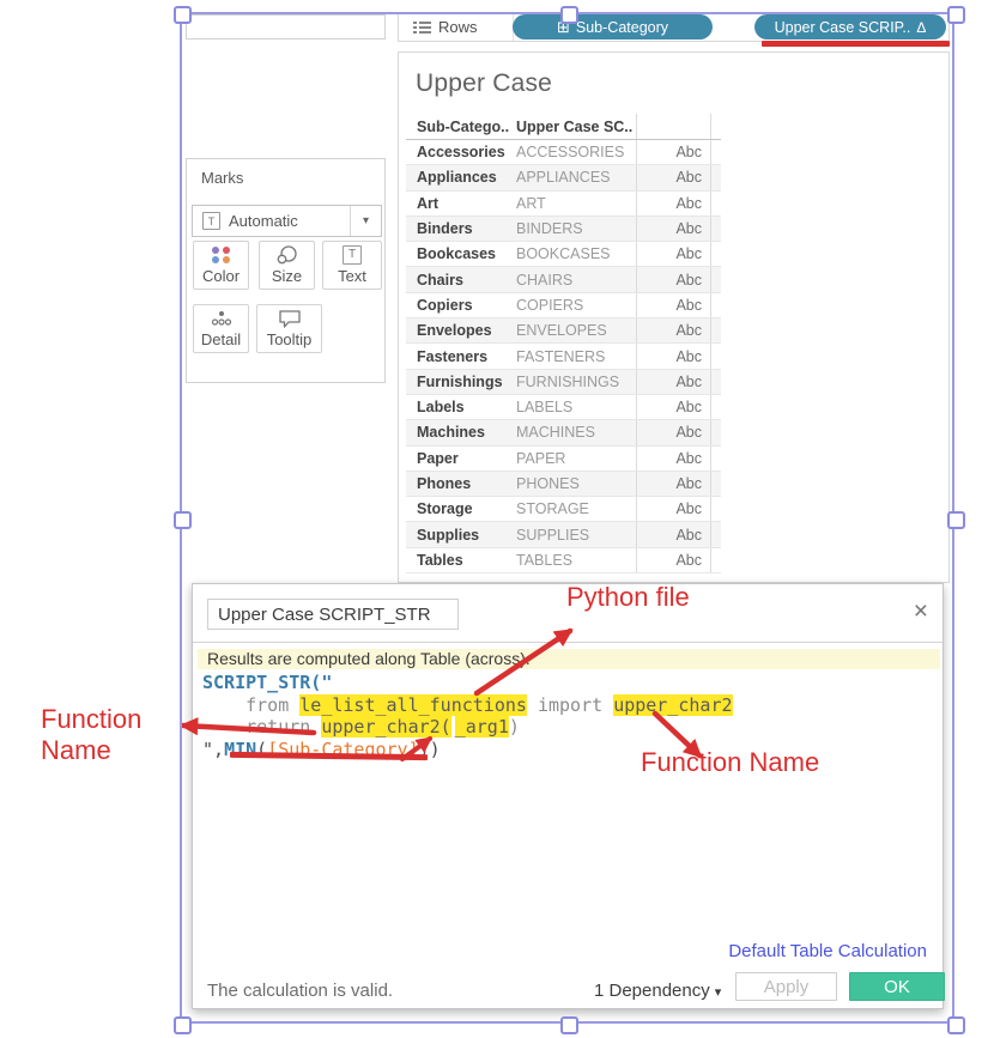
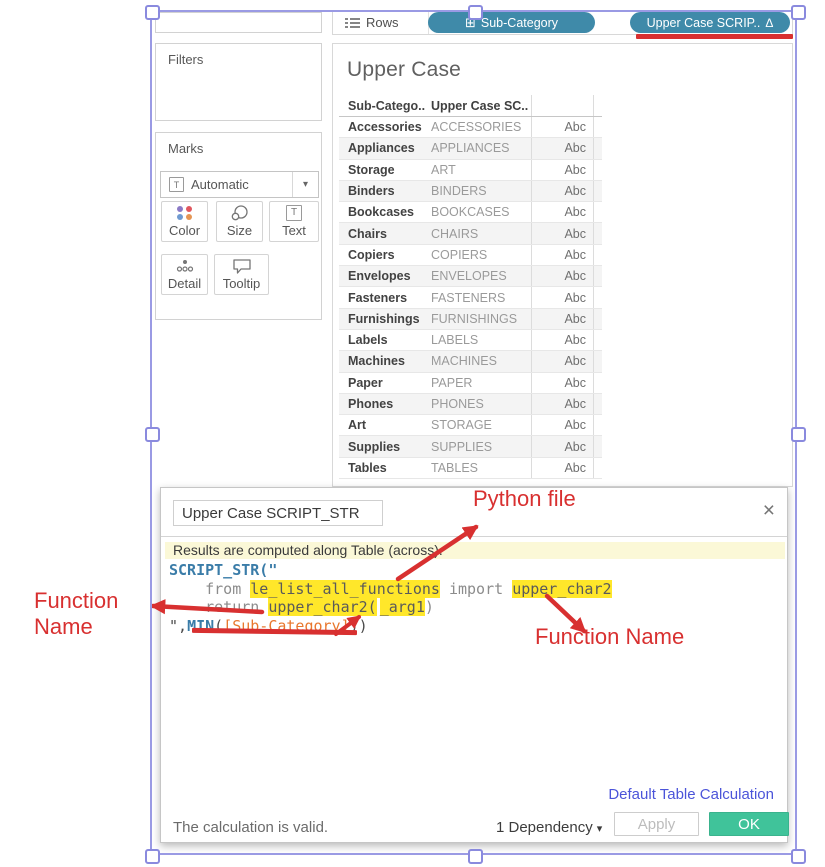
+ Filters
  Marks
  T
  Automatic
  ▾
  Color
  Size
  T
  Text
  Detail
  Tooltip
  Rows
  ⊞
  Sub-Category
  Upper Case SCRIP..
  Δ
  Upper Case
  Sub-Catego..
  Upper Case SC..
  Accessories
  ACCESSORIES
  Abc
  Appliances
  APPLIANCES
  Abc
- Art
+ Storage
  ART
  Abc
  Binders
  BINDERS
  Abc
  Bookcases
  BOOKCASES
  Abc
  Chairs
  CHAIRS
  Abc
  Copiers
  COPIERS
  Abc
  Envelopes
  ENVELOPES
  Abc
  Fasteners
  FASTENERS
  Abc
  Furnishings
  FURNISHINGS
  Abc
  Labels
  LABELS
  Abc
  Machines
  MACHINES
  Abc
  Paper
  PAPER
  Abc
  Phones
  PHONES
  Abc
- Storage
+ Art
  STORAGE
  Abc
  Supplies
  SUPPLIES
  Abc
  Tables
  TABLES
  Abc
  Upper Case SCRIPT_STR
  ×
  Results are computed along Table (across)
  SCRIPT_STR("
  from le_list_all_functions import upper_char2
  eturn upper_char2( _arg1)
  ",MIN([Sub-Category ))
  Default Table Calculation
  The calculation is valid.
  1 Dependency ▾
  Apply
  OK
  Python file
  Function Name
  Function Name
